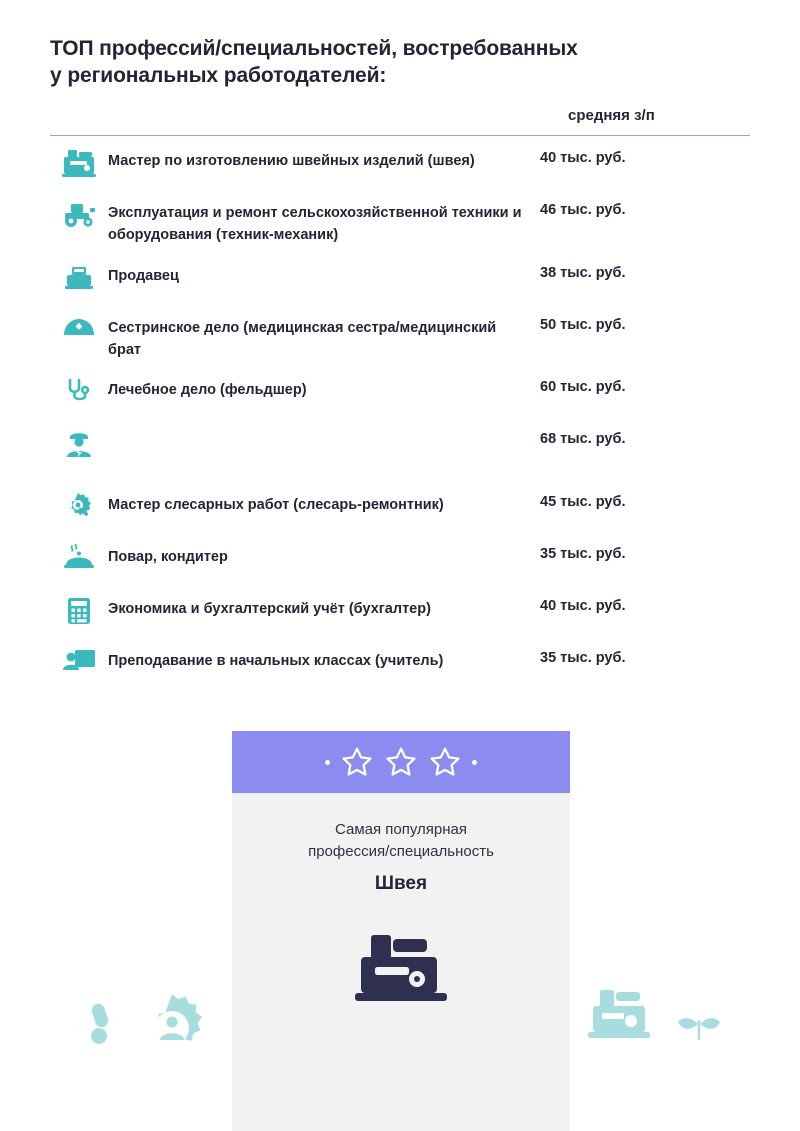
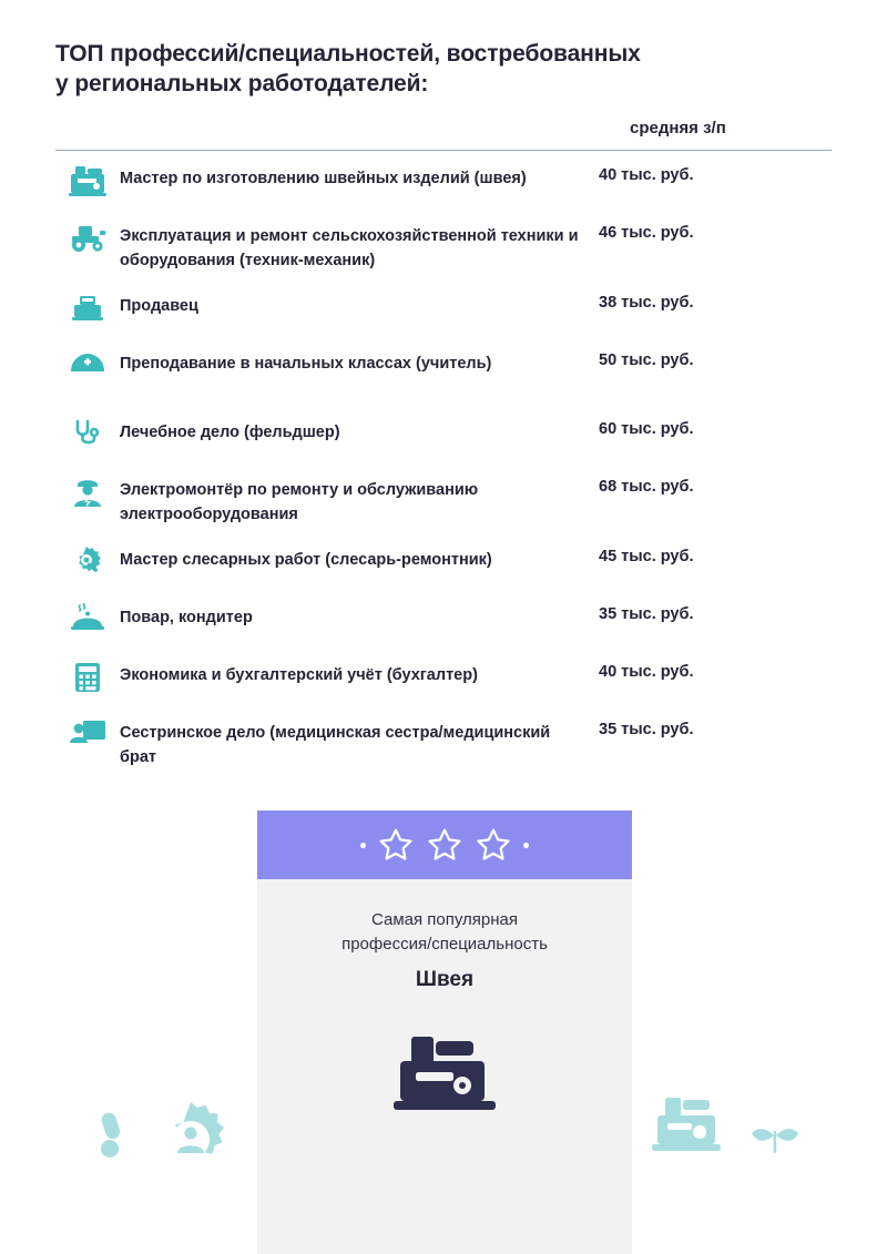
  ТОП профессий/специальностей, востребованных
  у региональных работодателей:
  средняя з/п
  Мастер по изготовлению швейных изделий (швея)
  40 тыс. руб.
  Эксплуатация и ремонт сельскохозяйственной техники и оборудования (техник-механик)
  46 тыс. руб.
  Продавец
  38 тыс. руб.
- Сестринское дело (медицинская сестра/медицинский брат
+ Преподавание в начальных классах (учитель)
  50 тыс. руб.
  Лечебное дело (фельдшер)
  60 тыс. руб.
+ Электромонтёр по ремонту и обслуживанию электрооборудования
  68 тыс. руб.
  Мастер слесарных работ (слесарь-ремонтник)
  45 тыс. руб.
  Повар, кондитер
  35 тыс. руб.
  Экономика и бухгалтерский учёт (бухгалтер)
  40 тыс. руб.
- Преподавание в начальных классах (учитель)
+ Сестринское дело (медицинская сестра/медицинский брат
  35 тыс. руб.
  Самая популярная
  профессия/специальность
  Швея
